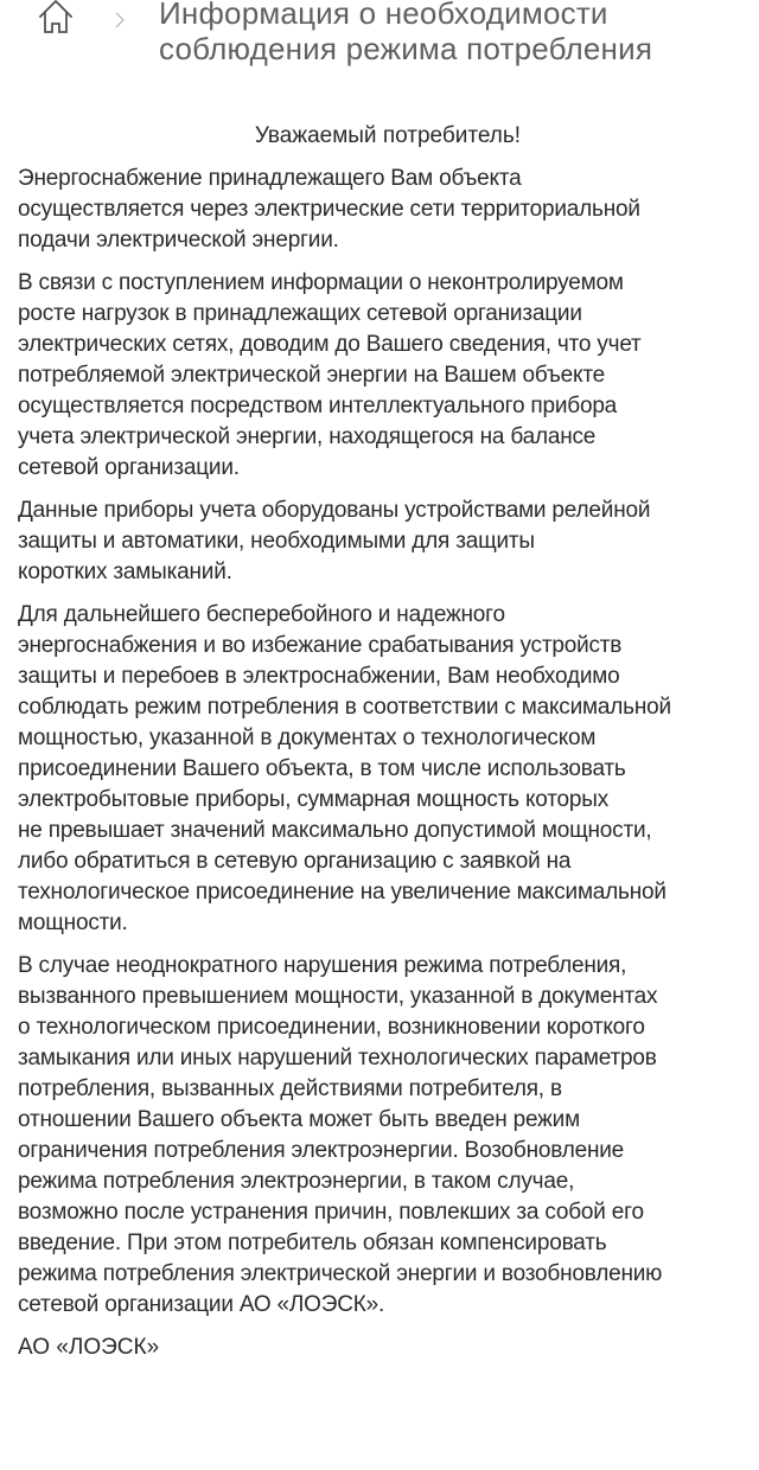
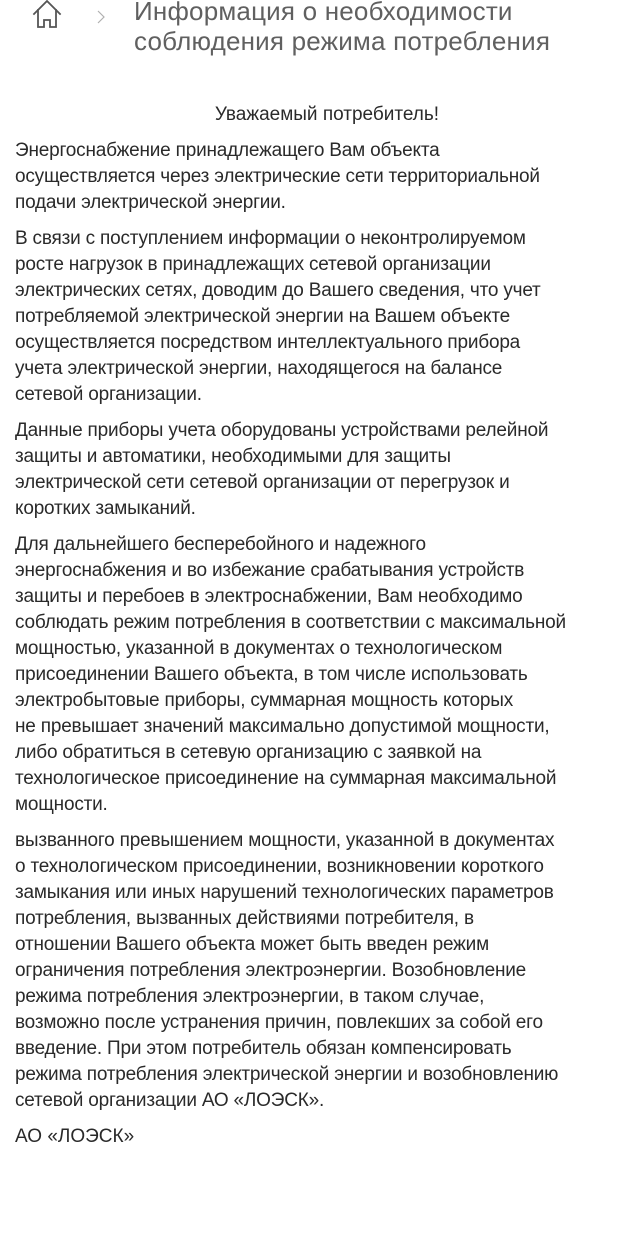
  Информация о необходимости
  соблюдения режима потребления
  Уважаемый потребитель!
  Энергоснабжение принадлежащего Вам объекта
  осуществляется через электрические сети территориальной
  подачи электрической энергии.
  В связи с поступлением информации о неконтролируемом
  росте нагрузок в принадлежащих сетевой организации
  электрических сетях, доводим до Вашего сведения, что учет
  потребляемой электрической энергии на Вашем объекте
  осуществляется посредством интеллектуального прибора
  учета электрической энергии, находящегося на балансе
  сетевой организации.
  Данные приборы учета оборудованы устройствами релейной
  защиты и автоматики, необходимыми для защиты
+ электрической сети сетевой организации от перегрузок и
  коротких замыканий.
  Для дальнейшего бесперебойного и надежного
  энергоснабжения и во избежание срабатывания устройств
  защиты и перебоев в электроснабжении, Вам необходимо
  соблюдать режим потребления в соответствии с максимальной
  мощностью, указанной в документах о технологическом
  присоединении Вашего объекта, в том числе использовать
  электробытовые приборы, суммарная мощность которых
  не превышает значений максимально допустимой мощности,
  либо обратиться в сетевую организацию с заявкой на
- технологическое присоединение на увеличение максимальной
+ технологическое присоединение на суммарная максимальной
  мощности.
- В случае неоднократного нарушения режима потребления,
  вызванного превышением мощности, указанной в документах
  о технологическом присоединении, возникновении короткого
  замыкания или иных нарушений технологических параметров
  потребления, вызванных действиями потребителя, в
  отношении Вашего объекта может быть введен режим
  ограничения потребления электроэнергии. Возобновление
  режима потребления электроэнергии, в таком случае,
  возможно после устранения причин, повлекших за собой его
  введение. При этом потребитель обязан компенсировать
  режима потребления электрической энергии и возобновлению
  сетевой организации АО «ЛОЭСК».
  АО «ЛОЭСК»
